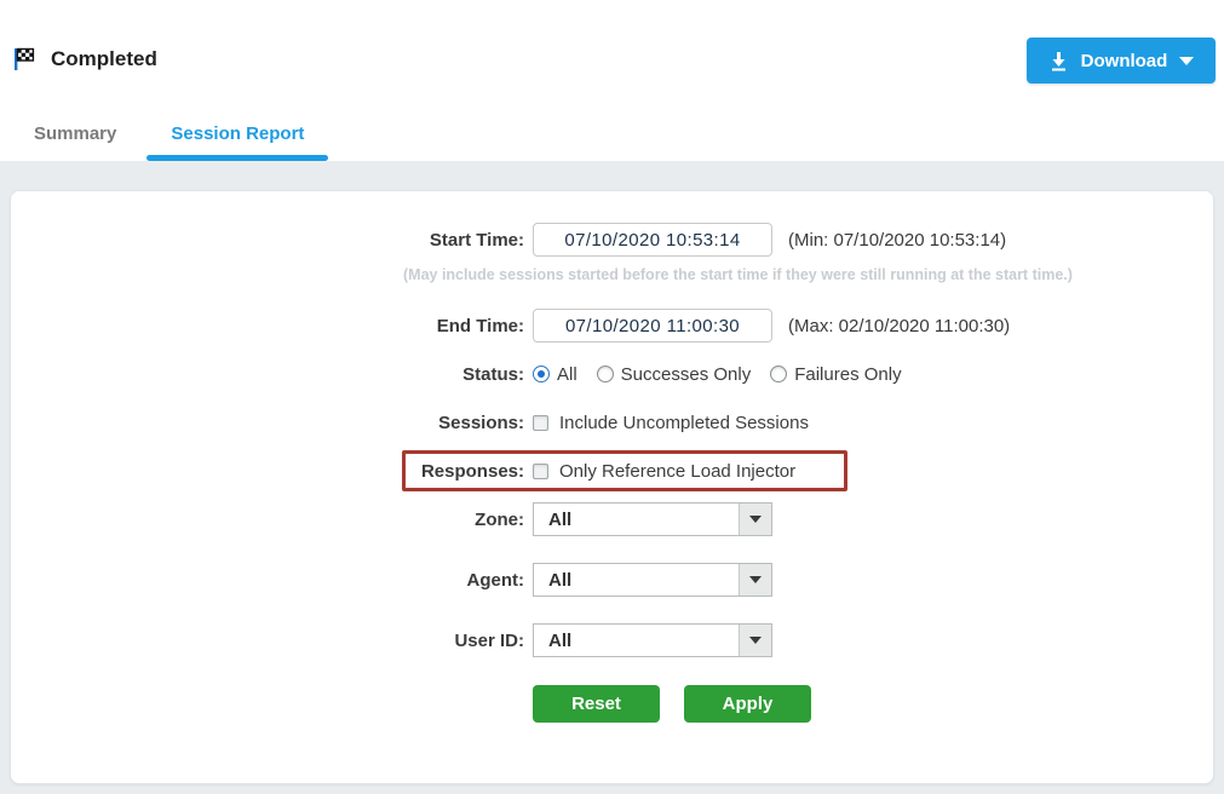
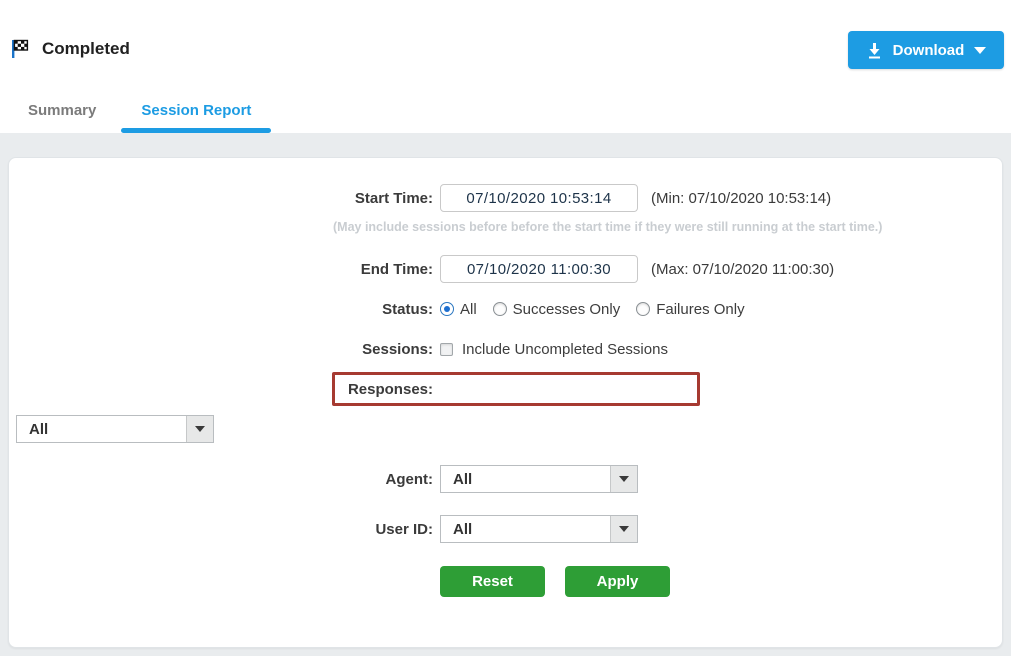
  Completed
  Download
  Summary
  Session Report
  Start Time:
  07/10/2020 10:53:14
  (Min: 07/10/2020 10:53:14)
- (May include sessions started before the start time if they were still running at the start time.)
+ (May include sessions before before the start time if they were still running at the start time.)
  End Time:
  07/10/2020 11:00:30
- (Max: 02/10/2020 11:00:30)
+ (Max: 07/10/2020 11:00:30)
  Status:
  All
  Successes Only
  Failures Only
  Sessions:
  Include Uncompleted Sessions
  Responses:
- Only Reference Load Injector
- Zone:
  All
  Agent:
  All
  User ID:
  All
  Reset
  Apply
